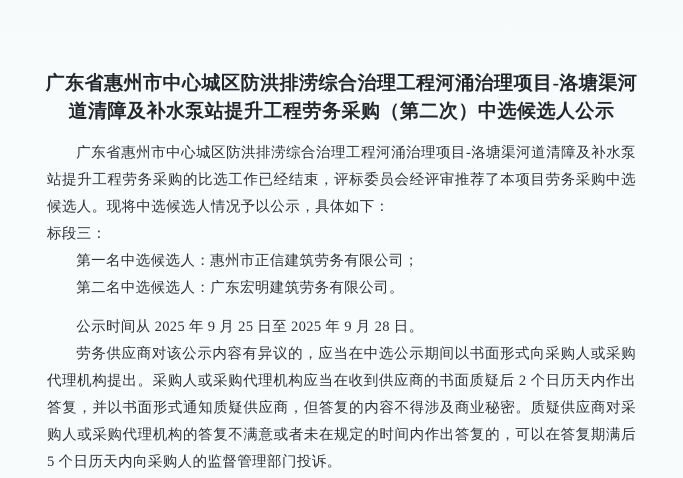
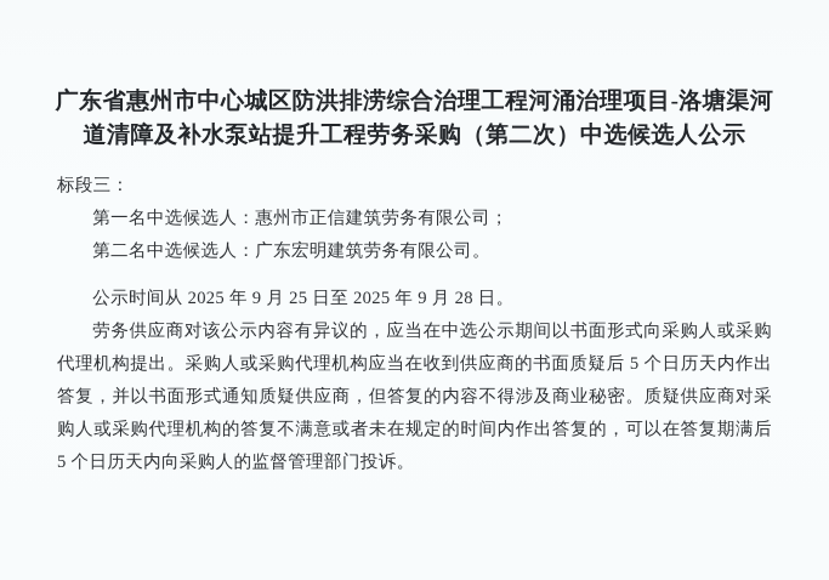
  广东省惠州市中心城区防洪排涝综合治理工程河涌治理项目-洛塘渠河道清障及补水泵站提升工程劳务采购（第二次）中选候选人公示
- 广东省惠州市中心城区防洪排涝综合治理工程河涌治理项目-洛塘渠河道清障及补水泵站提升工程劳务采购的比选工作已经结束，评标委员会经评审推荐了本项目劳务采购中选候选人。现将中选候选人情况予以公示，具体如下：
  标段三：
  第一名中选候选人：惠州市正信建筑劳务有限公司；
  第二名中选候选人：广东宏明建筑劳务有限公司。
  公示时间从 2025 年 9 月 25 日至 2025 年 9 月 28 日。
- 劳务供应商对该公示内容有异议的，应当在中选公示期间以书面形式向采购人或采购代理机构提出。采购人或采购代理机构应当在收到供应商的书面质疑后 2 个日历天内作出答复，并以书面形式通知质疑供应商，但答复的内容不得涉及商业秘密。质疑供应商对采购人或采购代理机构的答复不满意或者未在规定的时间内作出答复的，可以在答复期满后 5 个日历天内向采购人的监督管理部门投诉。
+ 劳务供应商对该公示内容有异议的，应当在中选公示期间以书面形式向采购人或采购代理机构提出。采购人或采购代理机构应当在收到供应商的书面质疑后 5 个日历天内作出答复，并以书面形式通知质疑供应商，但答复的内容不得涉及商业秘密。质疑供应商对采购人或采购代理机构的答复不满意或者未在规定的时间内作出答复的，可以在答复期满后 5 个日历天内向采购人的监督管理部门投诉。
